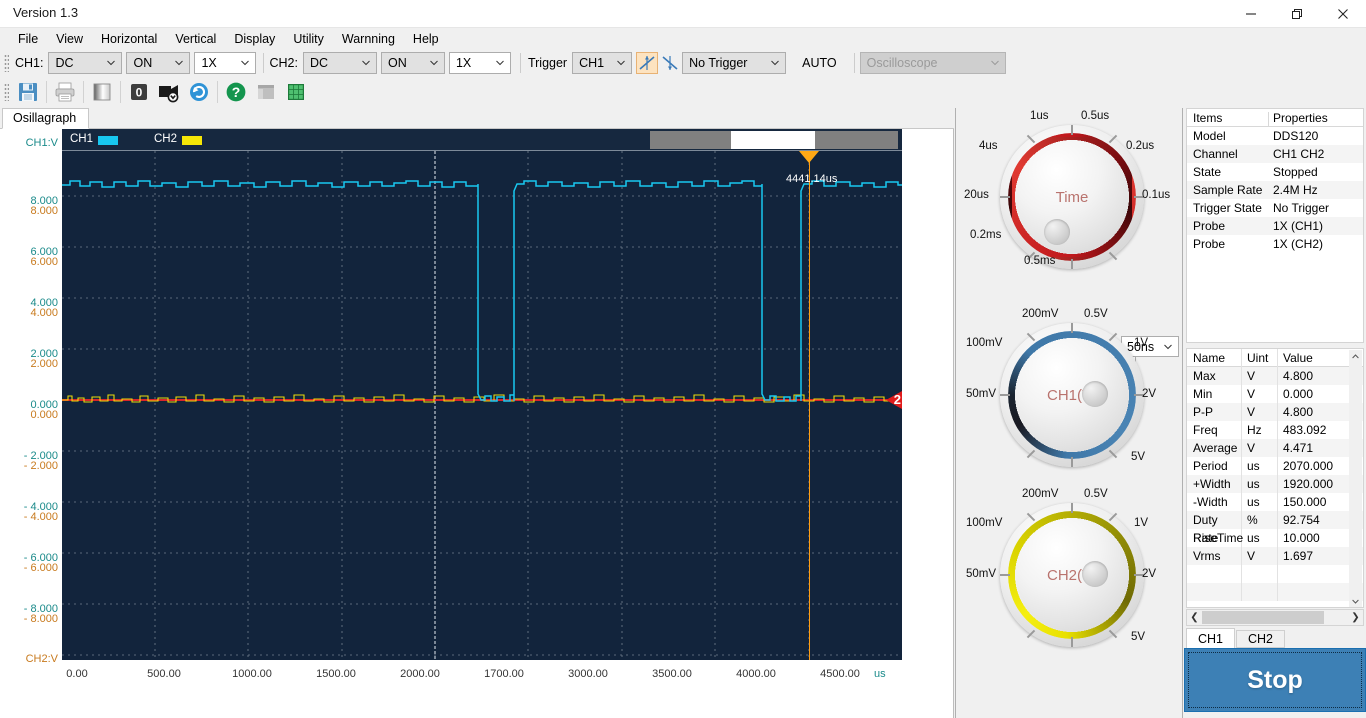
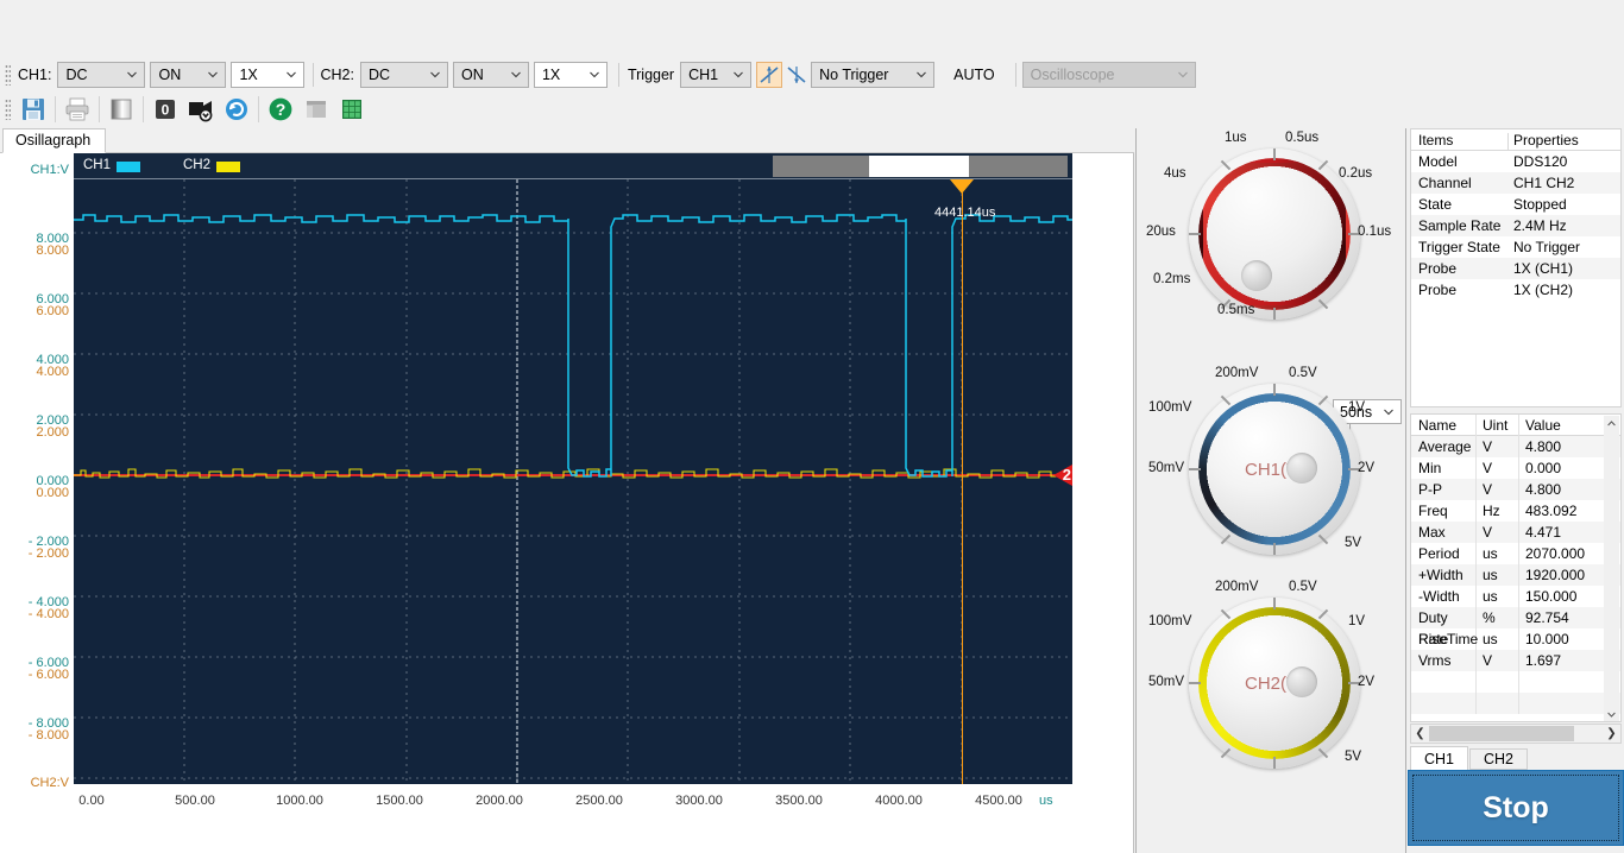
- Version 1.3
- File
- View
- Horizontal
- Vertical
- Display
- Utility
- Warnning
- Help
  CH1:
  DC
  ON
  1X
  CH2:
  DC
  ON
  1X
  Trigger
  CH1
  No Trigger
  AUTO
  Oscilloscope
  0
  ?
  Osillagraph
  CH1:V
  CH2:V
  8.000
  8.000
  6.000
  6.000
  4.000
  4.000
  2.000
  2.000
  0.000
  0.000
  - 2.000
  - 2.000
  - 4.000
  - 4.000
  - 6.000
  - 6.000
  - 8.000
  - 8.000
  CH1
  CH2
  4441.14us
  2
  0.00
  500.00
  1000.00
  1500.00
  2000.00
- 1700.00
+ 2500.00
  3000.00
  3500.00
  4000.00
  4500.00
  us
- Time
  1us
  0.5us
  0.2us
  0.1us
  0.5ms
  0.2ms
  20us
  4us
  50ns
  200mV
  0.5V
  1V
  2V
  5V
  50mV
  100mV
  200mV
  0.5V
  1V
  2V
  5V
  50mV
  100mV
  Items
  Properties
  Model
  DDS120
  Channel
  CH1 CH2
  State
  Stopped
  Sample Rate
  2.4M Hz
  Trigger State
  No Trigger
  Probe
  1X (CH1)
  Probe
  1X (CH2)
  Name
  Uint
  Value
- Max
+ Average
  V
  4.800
  Min
  V
  0.000
  P-P
  V
  4.800
  Freq
  Hz
  483.092
- Average
+ Max
  V
  4.471
  Period
  us
  2070.000
  +Width
  us
  1920.000
  -Width
  us
  150.000
  Duty Rate
  %
  92.754
  RiseTime
  us
  10.000
  Vrms
  V
  1.697
  ❮
  ❯
  CH1
  CH2
  Stop
